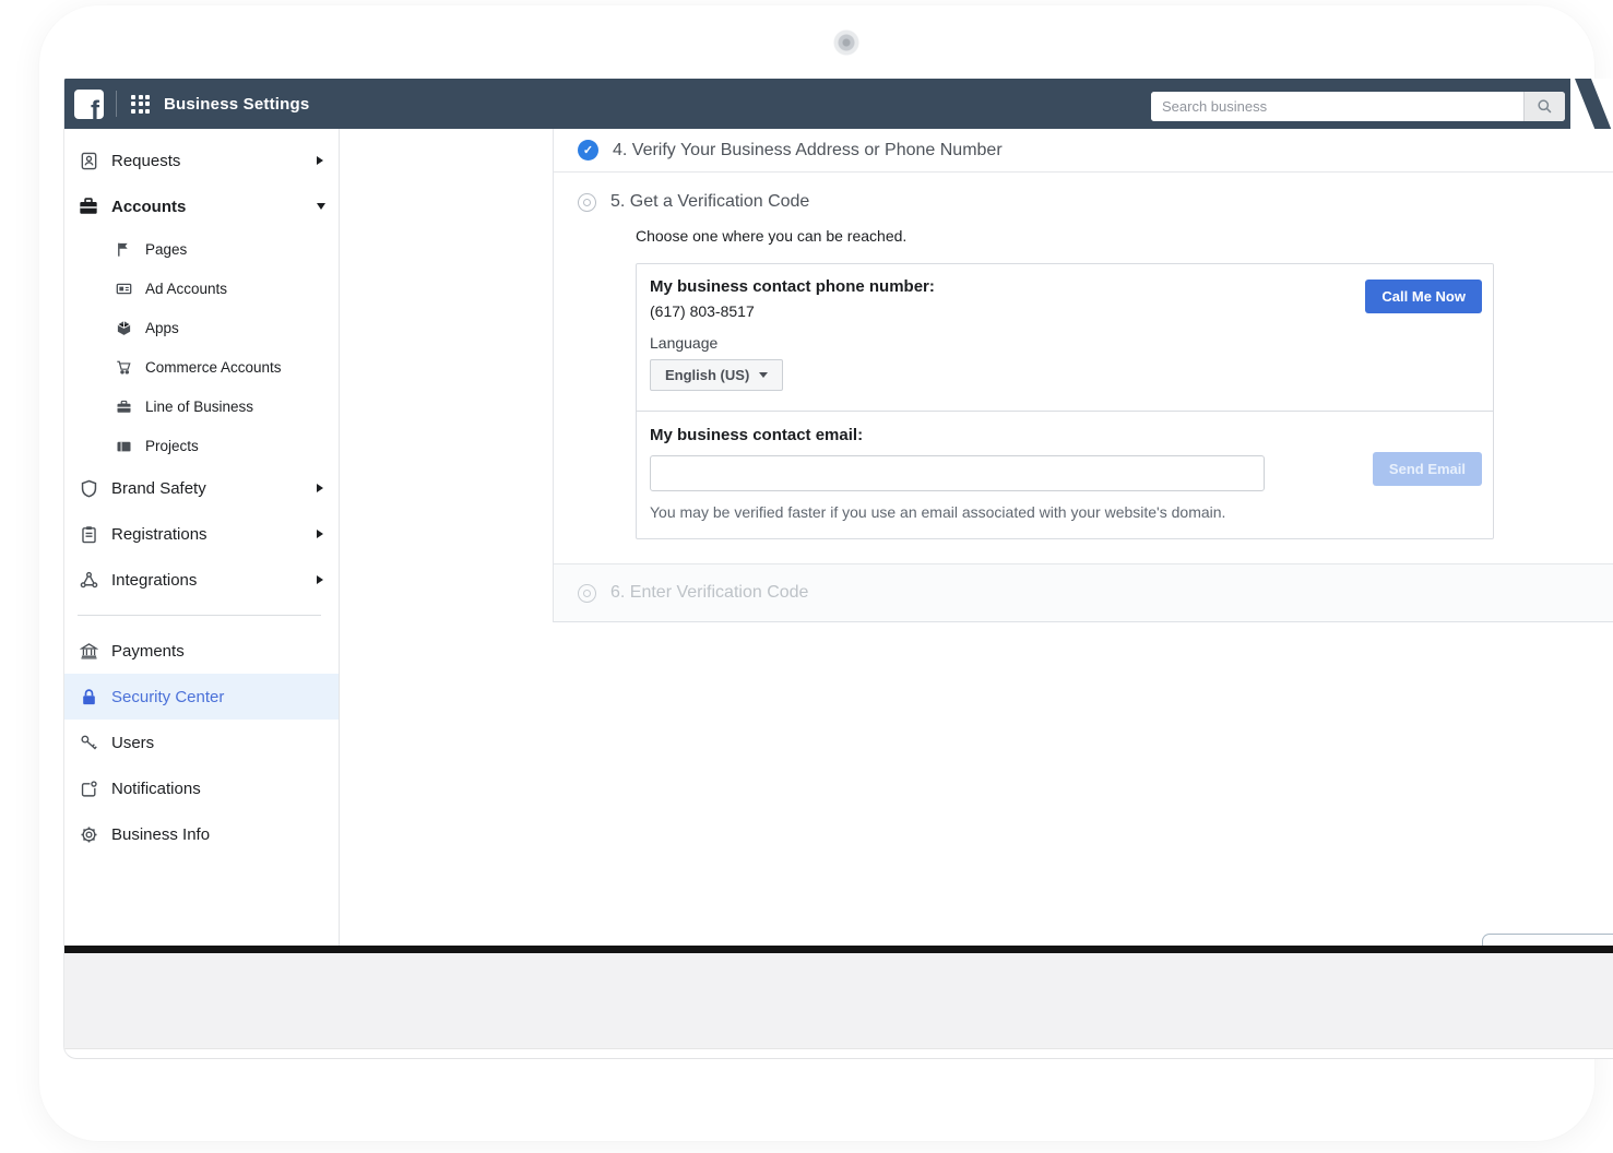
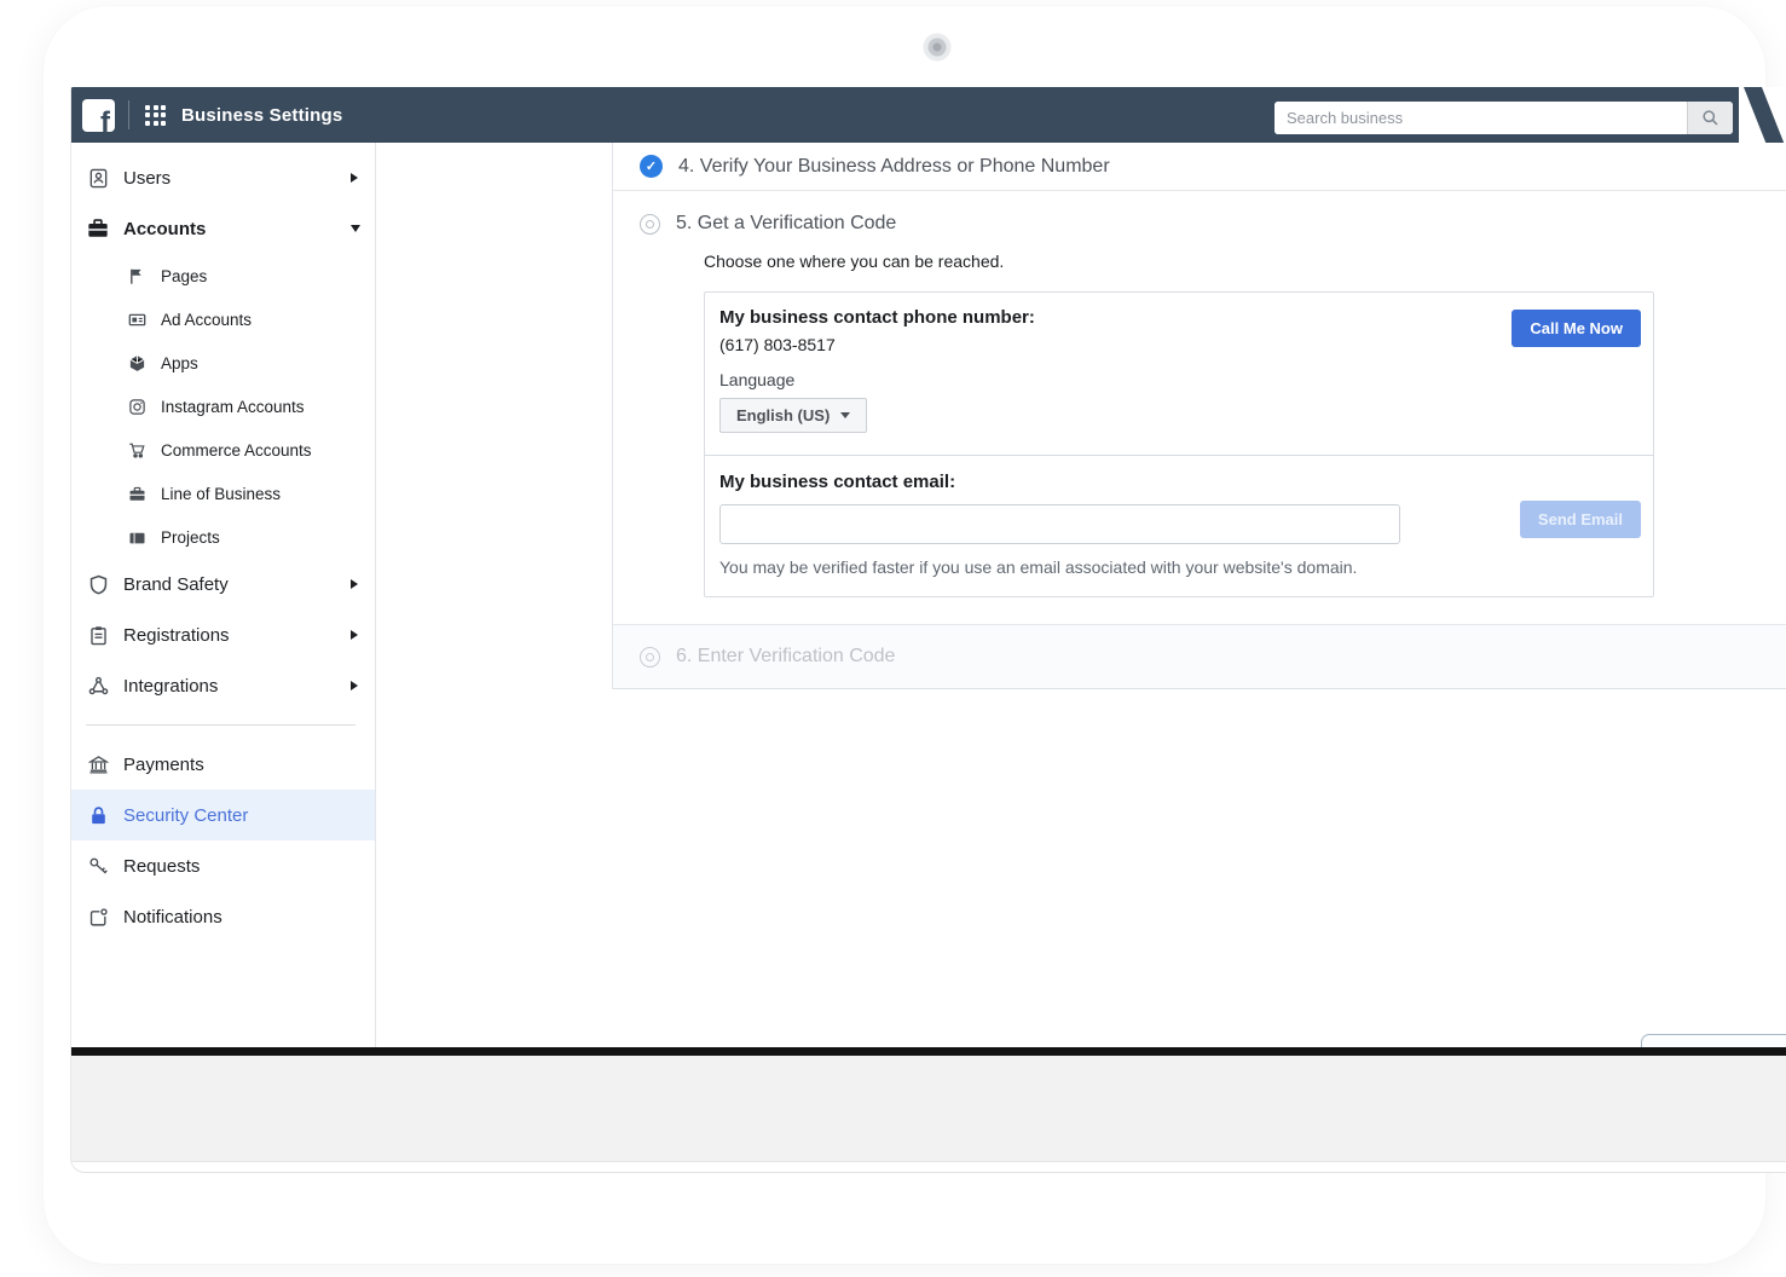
  f
  Business Settings
  Search business
- Requests
+ Users
  Accounts
  Pages
  Ad Accounts
  Apps
+ Instagram Accounts
  Commerce Accounts
  Line of Business
  Projects
  Brand Safety
  Registrations
  Integrations
  Payments
  Security Center
- Users
+ Requests
  Notifications
- Business Info
  ✓
  4. Verify Your Business Address or Phone Number
  5. Get a Verification Code
  Choose one where you can be reached.
  My business contact phone number:
  (617) 803-8517
  Language
  English (US)
  Call Me Now
  My business contact email:
  Send Email
  You may be verified faster if you use an email associated with your website's domain.
  6. Enter Verification Code
